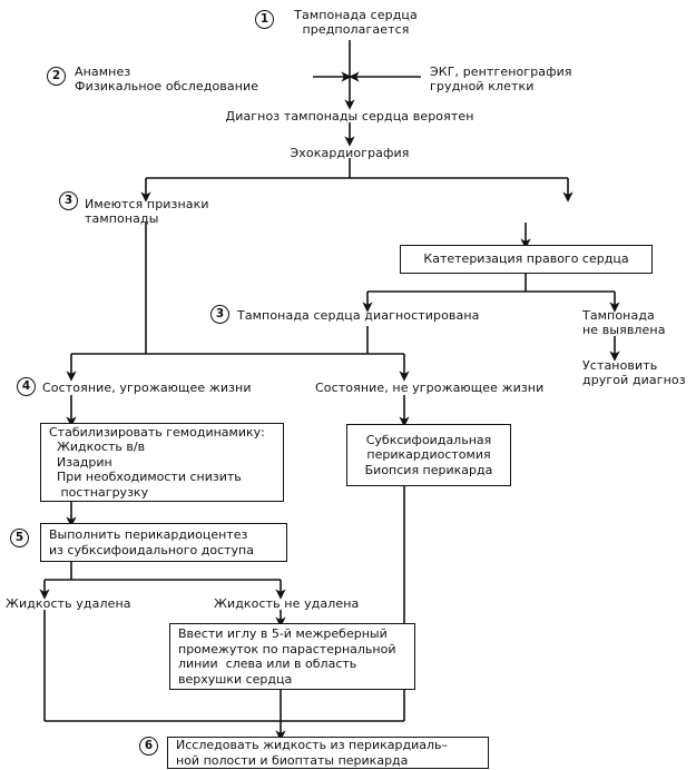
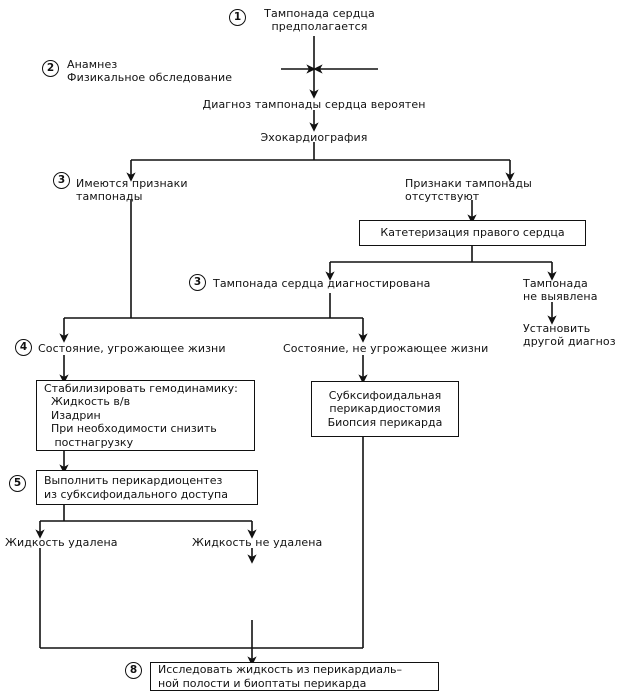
  1
  2
  3
  3
  4
  5
- 6
+ 8
  Тампонада сердца
  предполагается
  Анамнез
  Физикальное обследование
- ЭКГ, рентгенография
- грудной клетки
  Диагноз тампонады сердца вероятен
  Эхокардиография
  Имеются признаки
  тампонады
+ Признаки тампонады
+ отсутствуют
  Тампонада сердца диагностирована
  Тампонада
  не выявлена
  Установить
  другой диагноз
  Состояние, угрожающее жизни
  Состояние, не угрожающее жизни
  Жидкость удалена
  Жидкость не удалена
  Катетеризация правого сердца
  Стабилизировать гемодинамику:
  Жидкость в/в
  Изадрин
  При необходимости снизить
  постнагрузку
  Субксифоидальная
  перикардиостомия
  Биопсия перикарда
  Выполнить перикардиоцентез
  из субксифоидального доступа
- Ввести иглу в 5-й межреберный
- промежуток по парастернальной
- линии слева или в область
- верхушки сердца
  Исследовать жидкость из перикардиаль–
  ной полости и биоптаты перикарда
